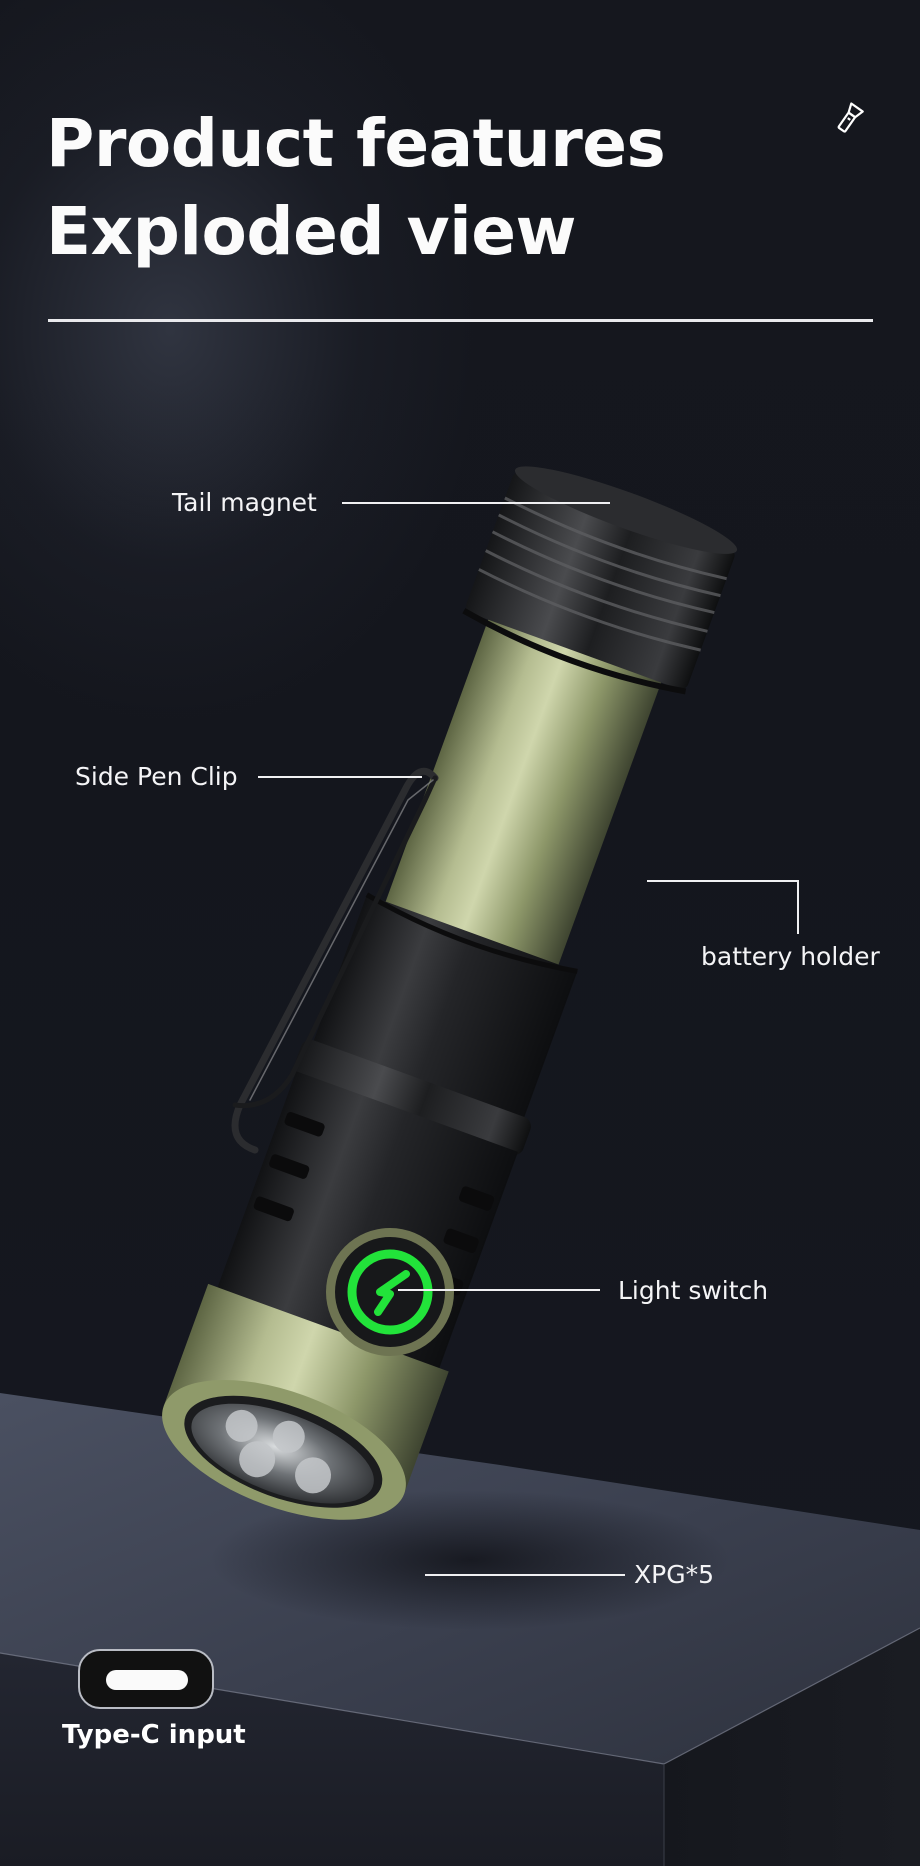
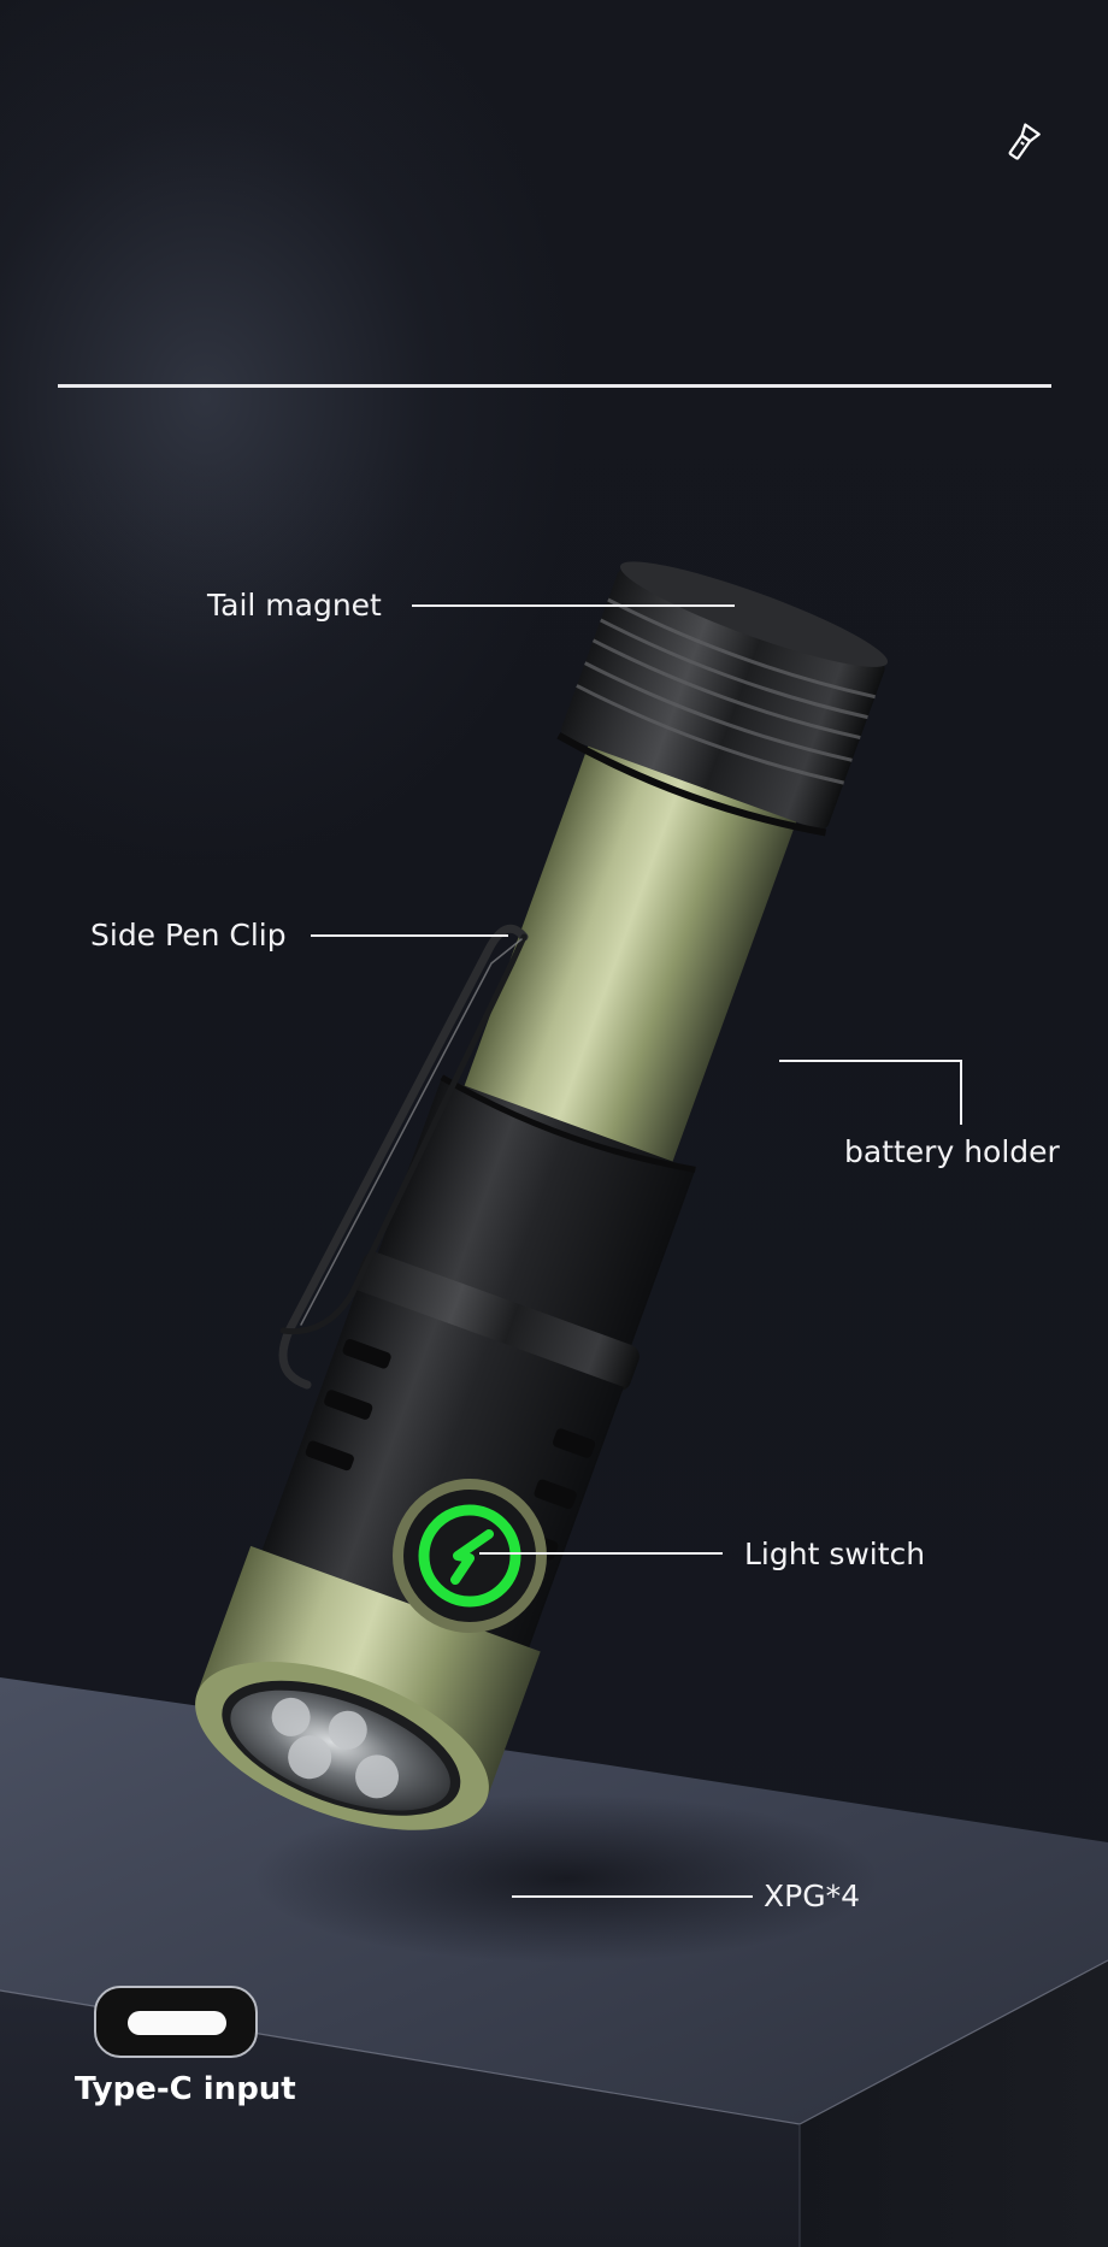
- Product features
- Exploded view
  Tail magnet
  Side Pen Clip
  battery holder
  Light switch
- XPG*5
+ XPG*4
  Type-C input
